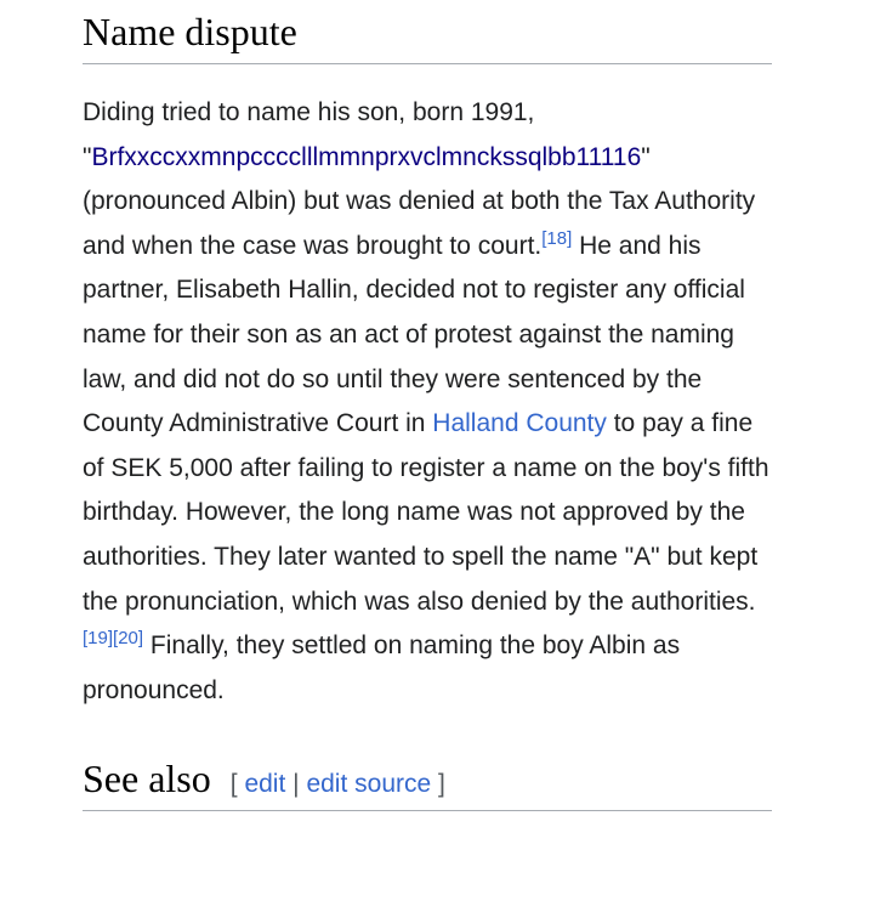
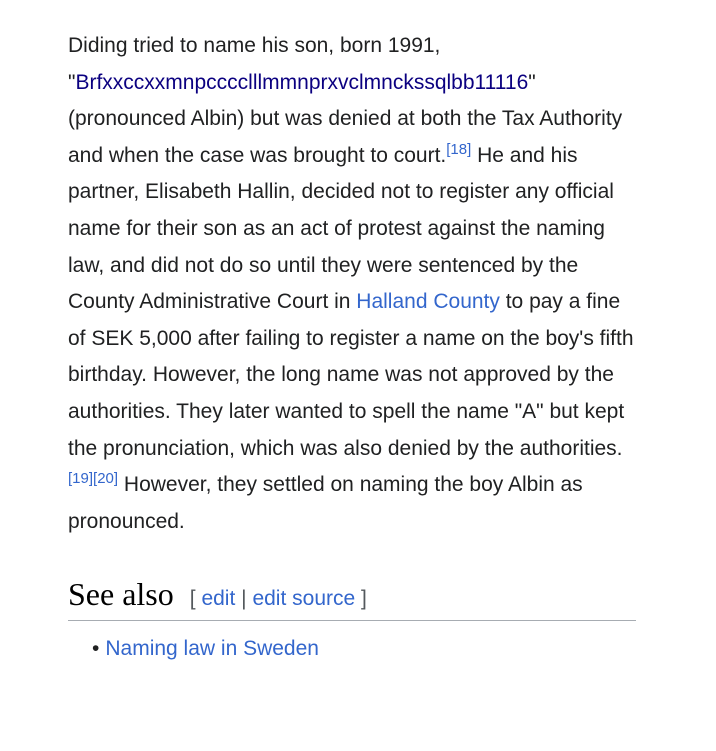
- Name dispute
- Diding tried to name his son, born 1991, "Brfxxccxxmnpcccclllmmnprxvclmnckssqlbb11116" (pronounced Albin) but was denied at both the Tax Authority and when the case was brought to court.[18] He and his partner, Elisabeth Hallin, decided not to register any official name for their son as an act of protest against the naming law, and did not do so until they were sentenced by the County Administrative Court in Halland County to pay a fine of SEK 5,000 after failing to register a name on the boy's fifth birthday. However, the long name was not approved by the authorities. They later wanted to spell the name "A" but kept the pronunciation, which was also denied by the authorities.[19][20] Finally, they settled on naming the boy Albin as pronounced.
+ Diding tried to name his son, born 1991, "Brfxxccxxmnpcccclllmmnprxvclmnckssqlbb11116" (pronounced Albin) but was denied at both the Tax Authority and when the case was brought to court.[18] He and his partner, Elisabeth Hallin, decided not to register any official name for their son as an act of protest against the naming law, and did not do so until they were sentenced by the County Administrative Court in Halland County to pay a fine of SEK 5,000 after failing to register a name on the boy's fifth birthday. However, the long name was not approved by the authorities. They later wanted to spell the name "A" but kept the pronunciation, which was also denied by the authorities.[19][20] However, they settled on naming the boy Albin as pronounced.
  See also [ edit | edit source ]
+ • Naming law in Sweden
